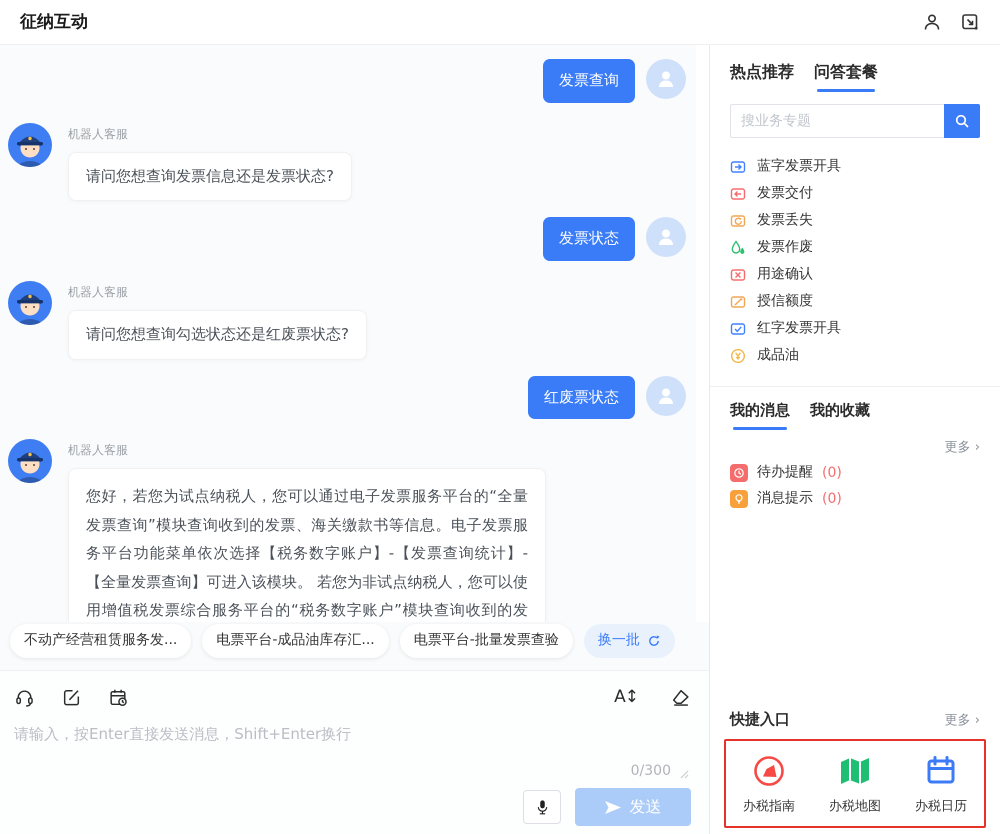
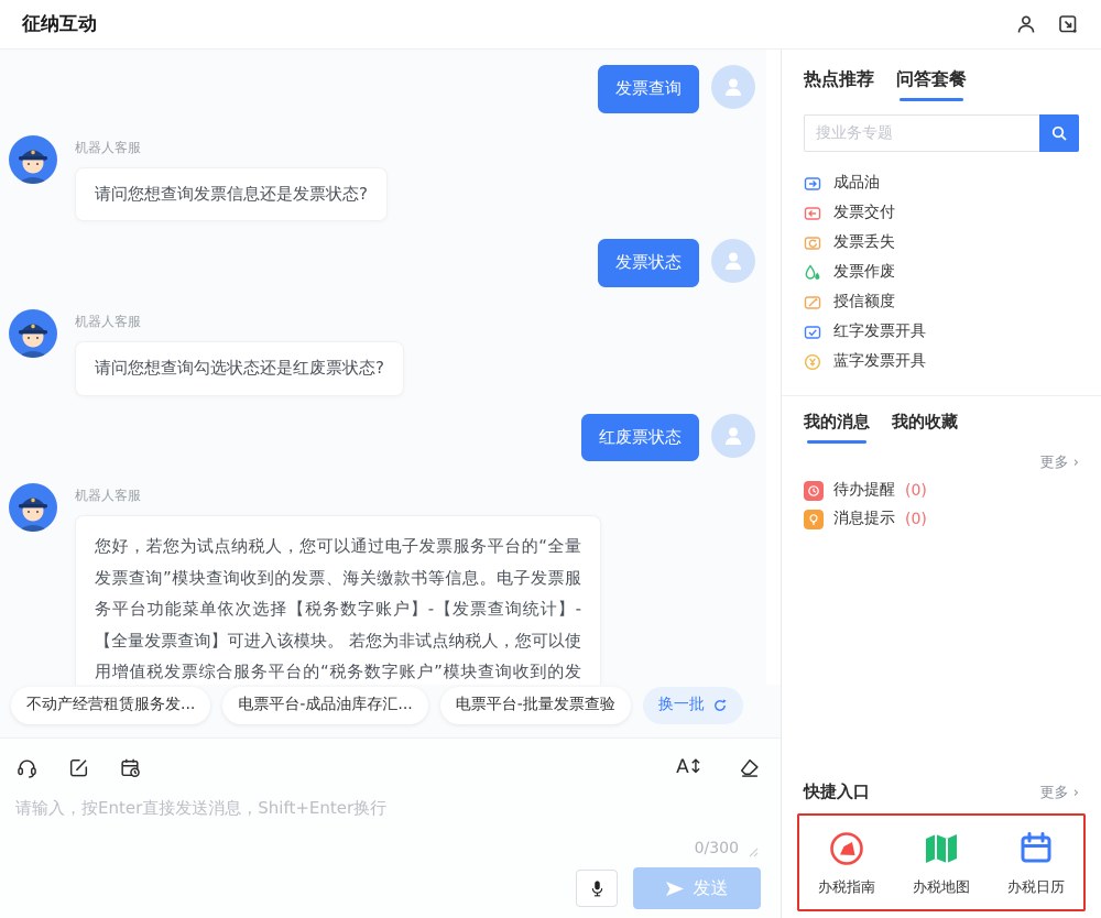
  征纳互动
  发票查询
  机器人客服
  请问您想查询发票信息还是发票状态?
  发票状态
  机器人客服
  请问您想查询勾选状态还是红废票状态?
  红废票状态
  机器人客服
  您好，若您为试点纳税人，您可以通过电子发票服务平台的“全量发票查询”模块查询收到的发票、海关缴款书等信息。电子发票服务平台功能菜单依次选择【税务数字账户】-【发票查询统计】-【全量发票查询】可进入该模块。 若您为非试点纳税人，您可以使用增值税发票综合服务平台的“税务数字账户”模块查询收到的发
  不动产经营租赁服务发...
  电票平台-成品油库存汇...
  电票平台-批量发票查验
  换一批
  A↕
  请输入，按Enter直接发送消息，Shift+Enter换行
  0/300
  发送
  热点推荐
  问答套餐
  搜业务专题
- 蓝字发票开具
+ 成品油
  发票交付
  发票丢失
  发票作废
- 用途确认
  授信额度
  红字发票开具
- 成品油
+ 蓝字发票开具
  我的消息
  我的收藏
  更多 ›
  待办提醒
  (0)
  消息提示
  (0)
  快捷入口
  更多 ›
  办税指南
  办税地图
  办税日历
